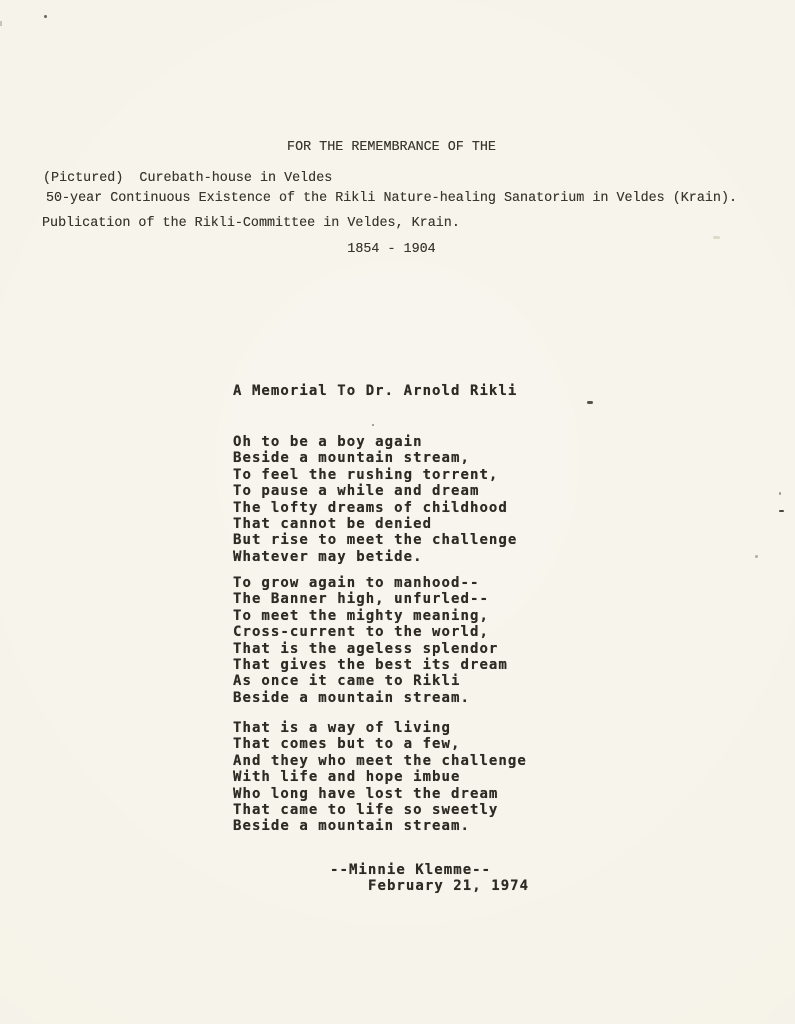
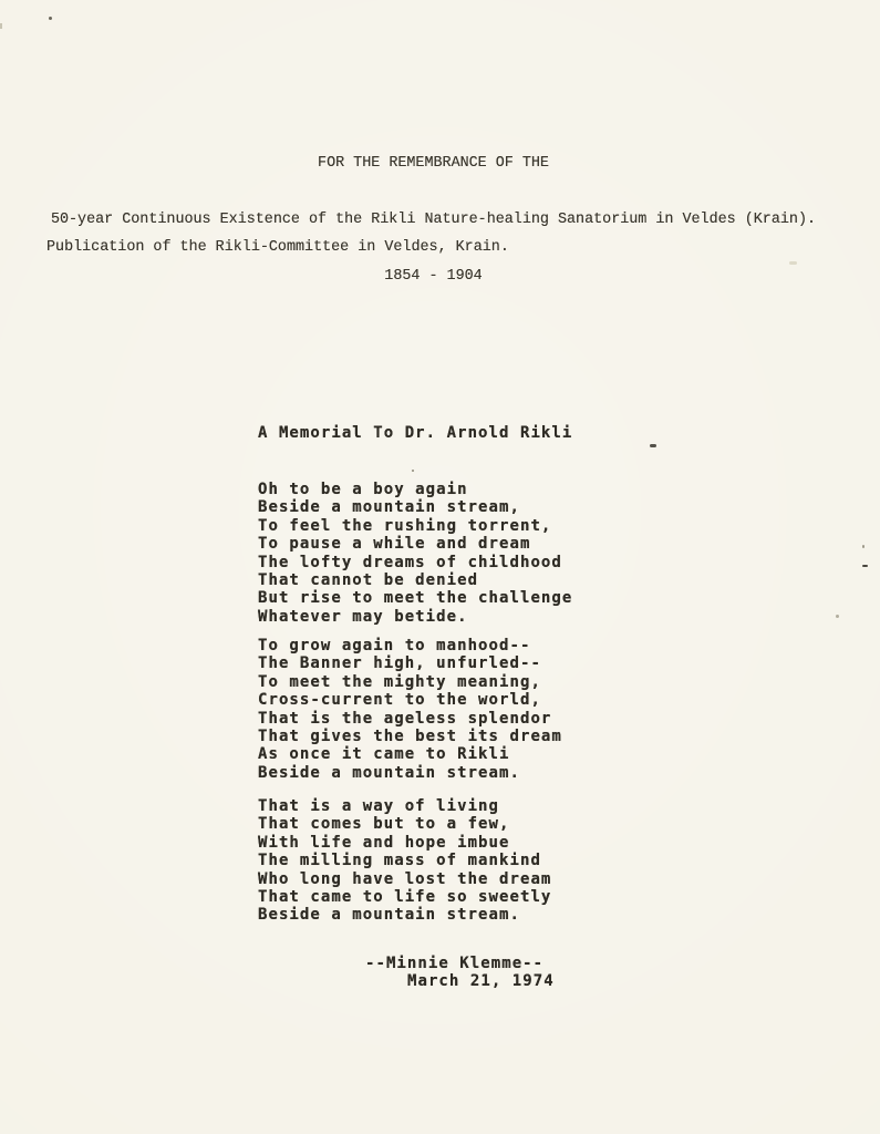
  FOR THE REMEMBRANCE OF THE
  50-year Continuous Existence of the Rikli Nature-healing Sanatorium in Veldes (Krain).
  1854 - 1904
- (Pictured) Curebath-house in Veldes
  Publication of the Rikli-Committee in Veldes, Krain.
  A Memorial To Dr. Arnold Rikli
  Oh to be a boy again
  Beside a mountain stream,
  To feel the rushing torrent,
  To pause a while and dream
  The lofty dreams of childhood
  That cannot be denied
  But rise to meet the challenge
  Whatever may betide.
  To grow again to manhood--
  The Banner high, unfurled--
  To meet the mighty meaning,
  Cross-current to the world,
  That is the ageless splendor
  That gives the best its dream
  As once it came to Rikli
  Beside a mountain stream.
  That is a way of living
  That comes but to a few,
- And they who meet the challenge
  With life and hope imbue
+ The milling mass of mankind
  Who long have lost the dream
  That came to life so sweetly
  Beside a mountain stream.
  --Minnie Klemme--
- February 21, 1974
+ March 21, 1974
